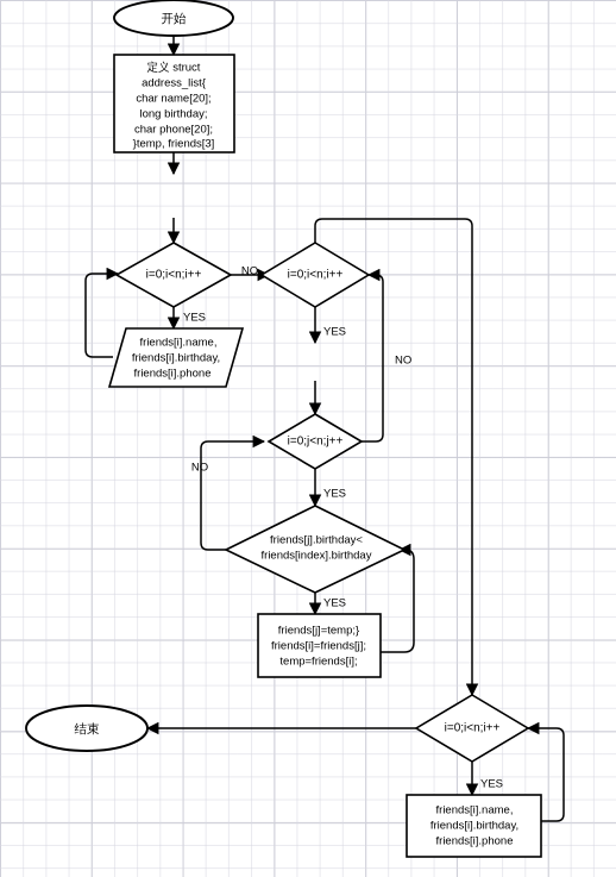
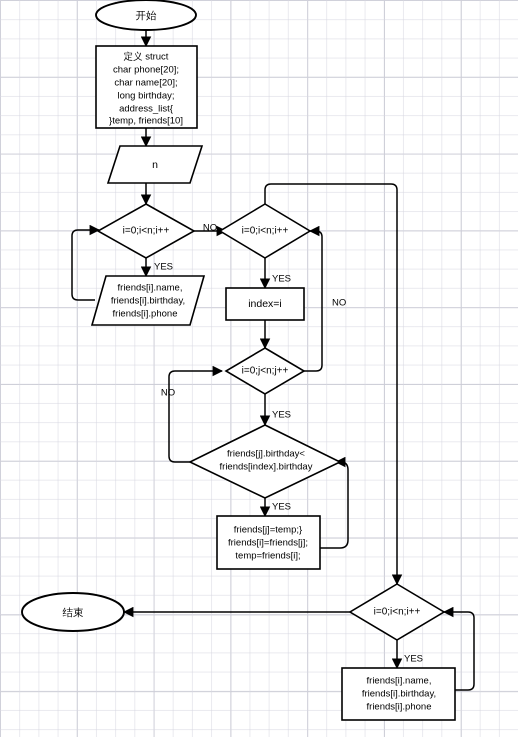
  开始
  定义 struct
- address_list{
+ char phone[20];
  char name[20];
  long birthday;
- char phone[20];
+ address_list{
- }temp, friends[3]
+ }temp, friends[10]
+ n
  i=0;i<n;i++
  YES
  NO
  friends[i].name,
  friends[i].birthday,
  friends[i].phone
  i=0;i<n;i++
  YES
  NO
+ index=i
  i=0;j<n;j++
  YES
  NO
  friends[j].birthday<
  friends[index].birthday
  YES
  friends[j]=temp;}
  friends[i]=friends[j];
  temp=friends[i];
  i=0;i<n;i++
  YES
  friends[i].name,
  friends[i].birthday,
  friends[i].phone
  结束
